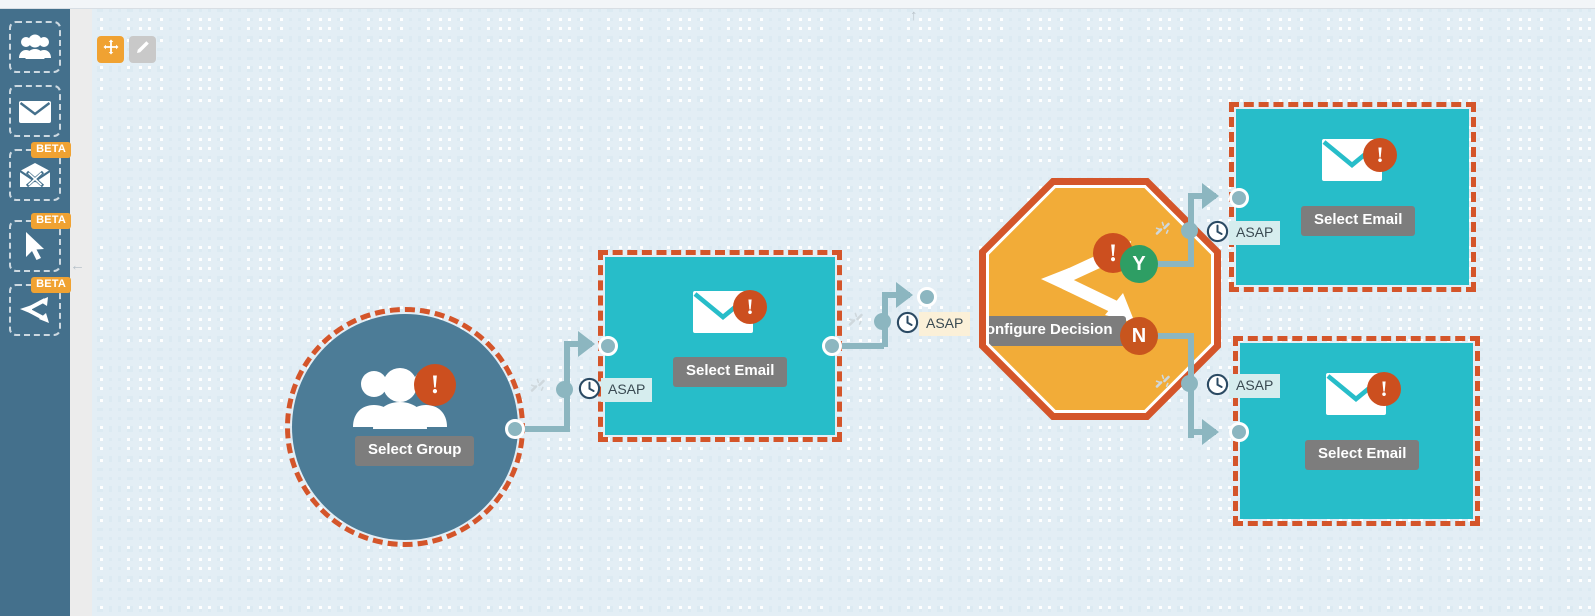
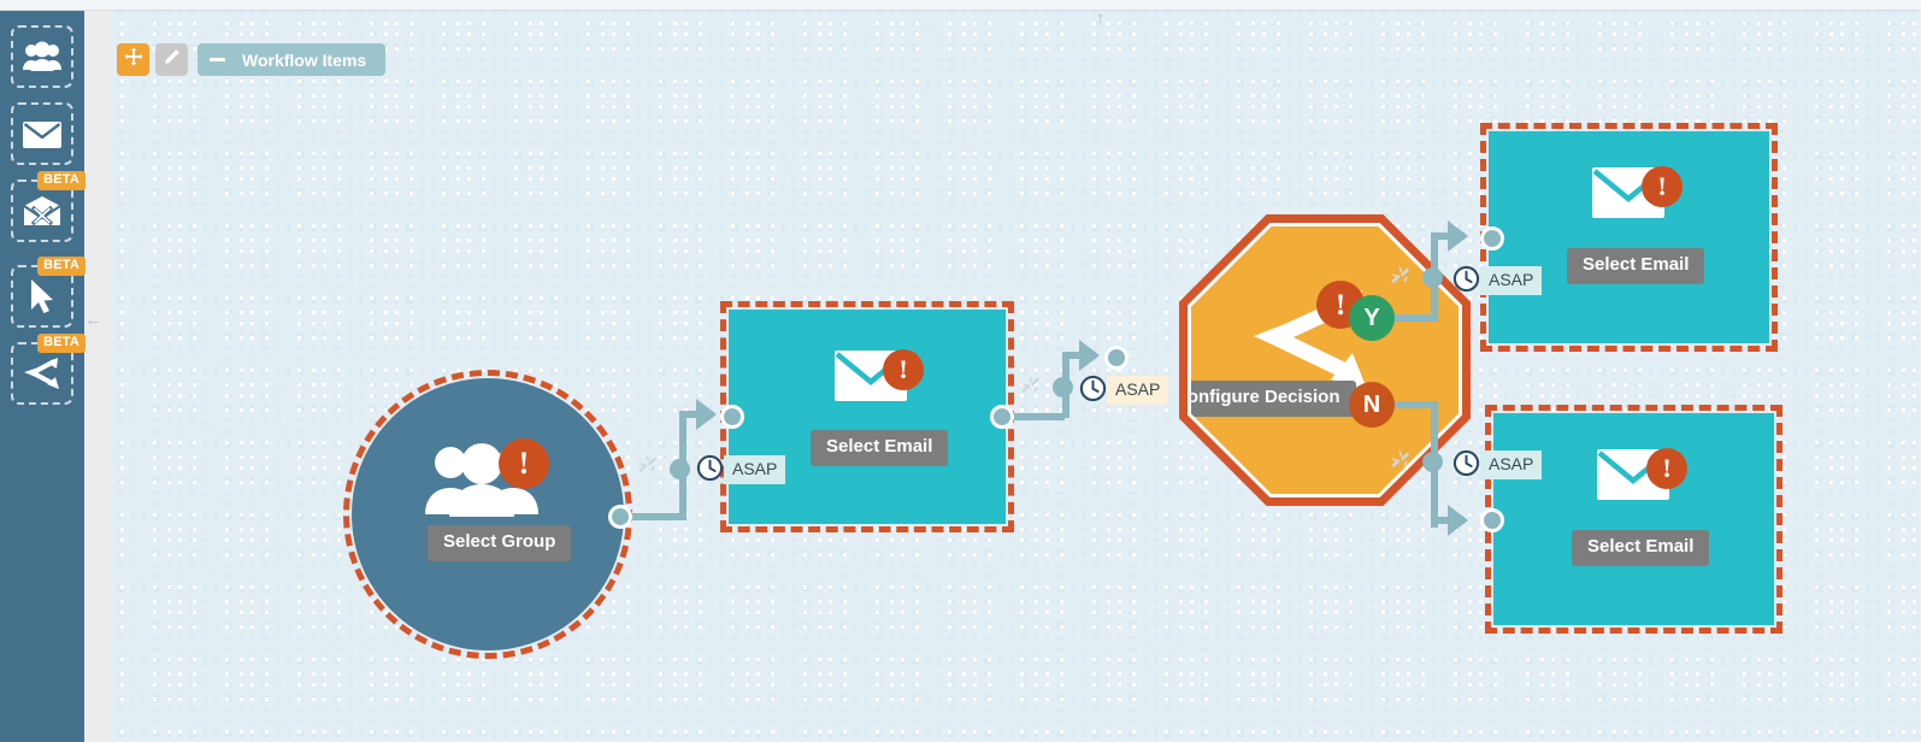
  BETA
  BETA
  BETA
  ←
  ↑
+ Workflow Items
  !
  Select Group
  ASAP
  !
  Select Email
  ASAP
  !
  onfigure Decision
  Y
  N
  ASAP
  !
  Select Email
  ASAP
  !
  Select Email
